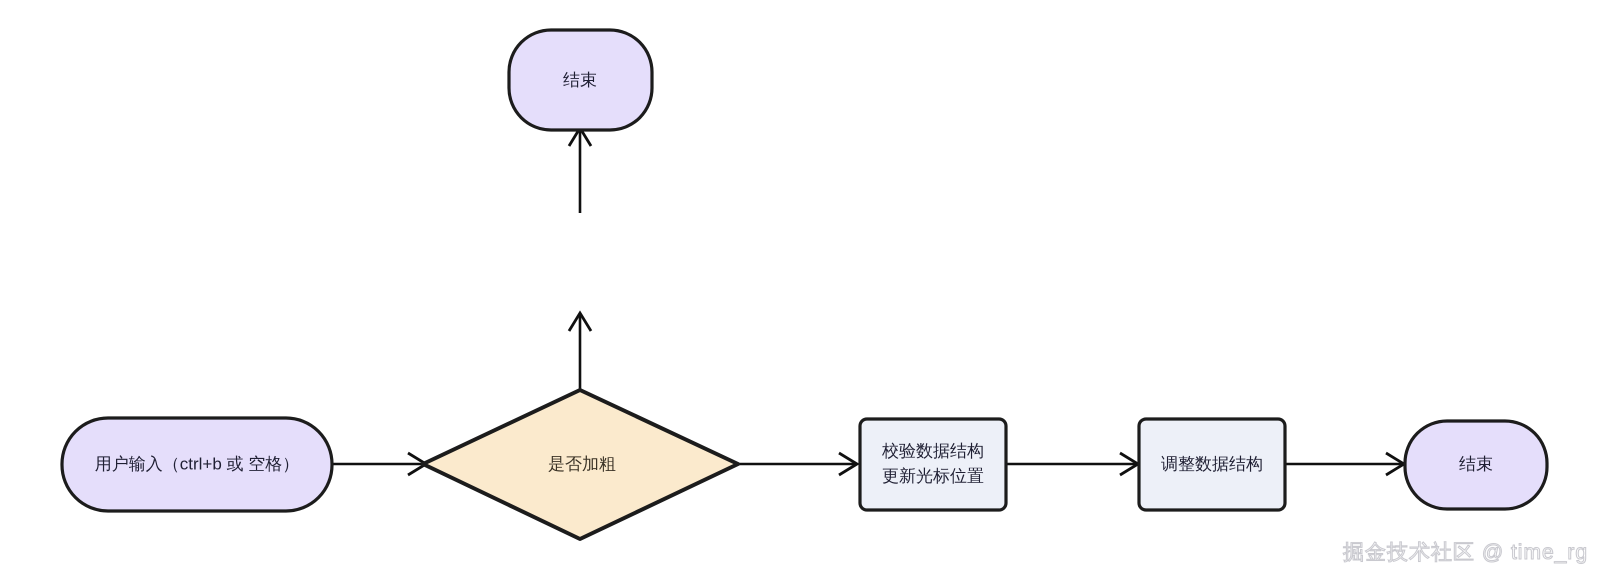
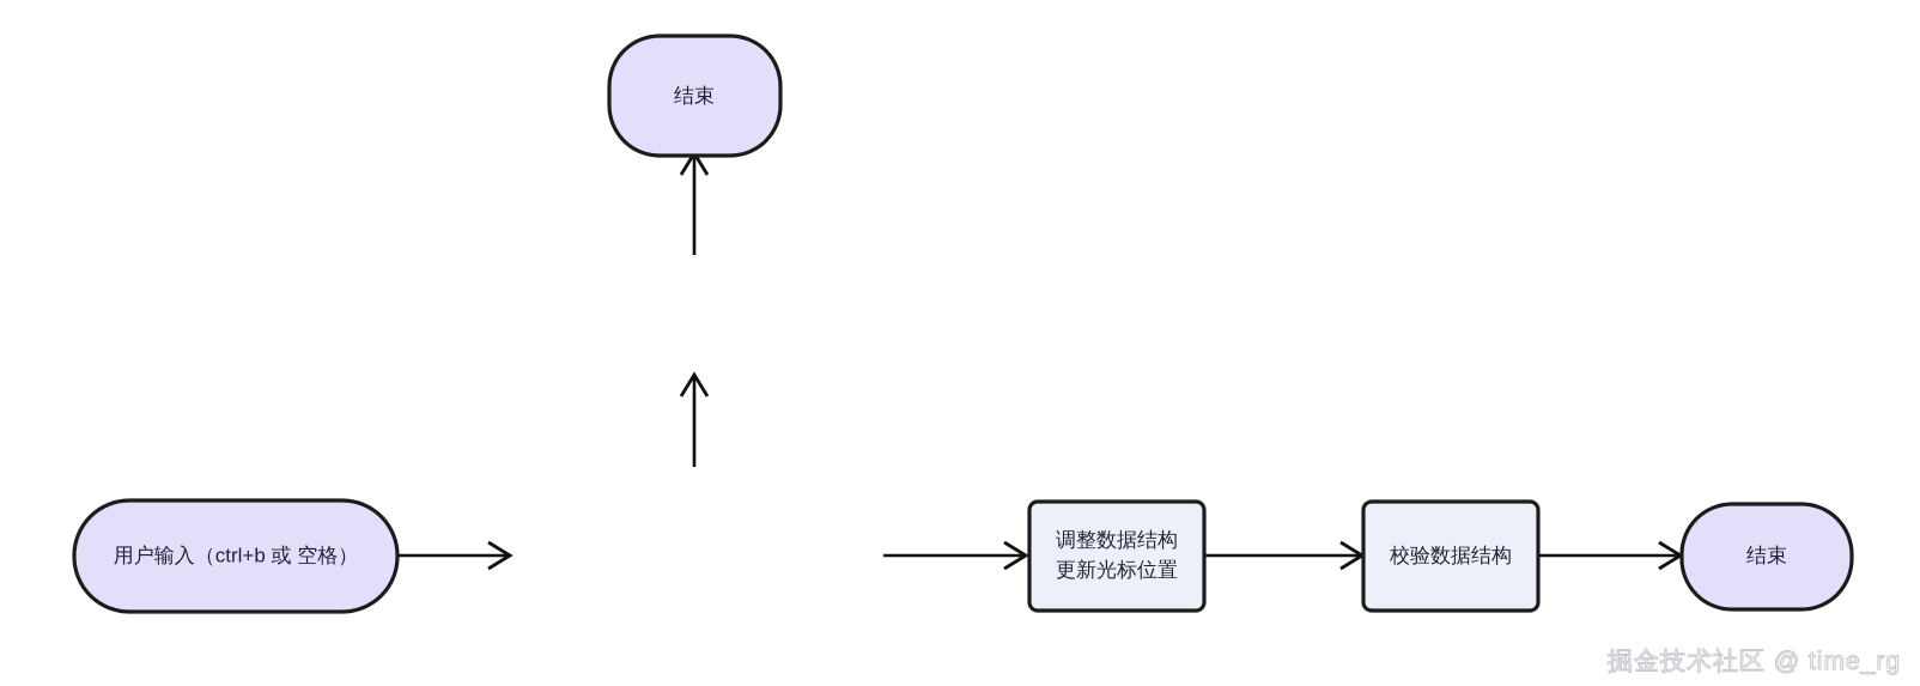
  结束
  用户输入（ctrl+b 或 空格）
- 是否加粗
- 校验数据结构
+ 调整数据结构
  更新光标位置
- 调整数据结构
+ 校验数据结构
  结束
  掘金技术社区 @ time_rg
